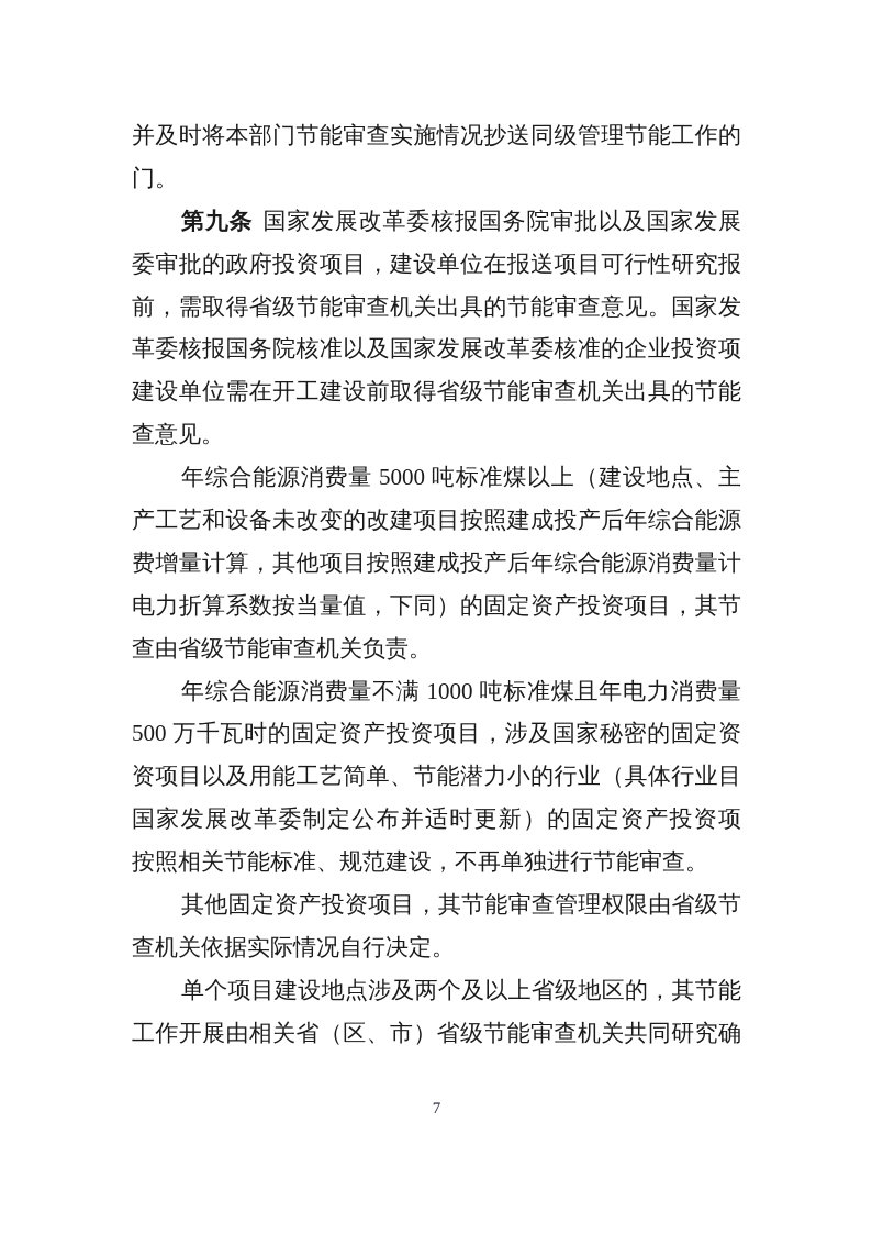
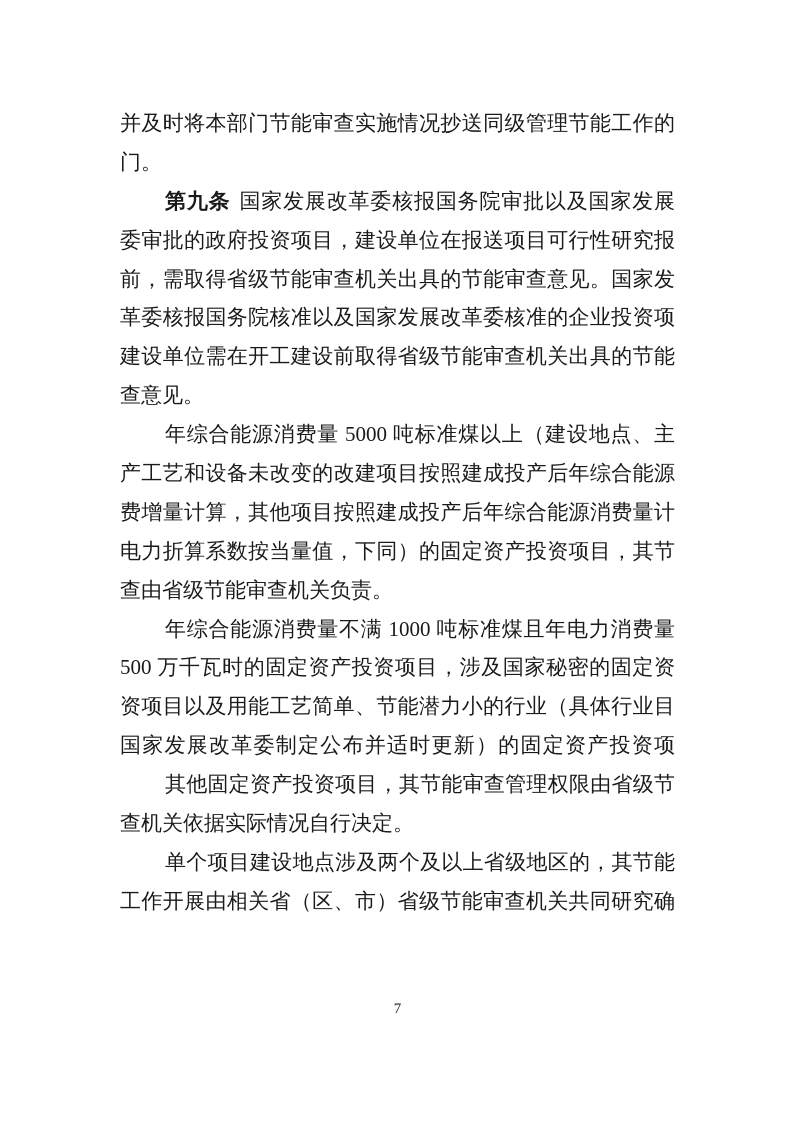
  并及时将本部门节能审查实施情况抄送同级管理节能工作的
  门。
  第九条 国家发展改革委核报国务院审批以及国家发展
  委审批的政府投资项目，建设单位在报送项目可行性研究报
  前，需取得省级节能审查机关出具的节能审查意见。国家发
  革委核报国务院核准以及国家发展改革委核准的企业投资项
  建设单位需在开工建设前取得省级节能审查机关出具的节能
  查意见。
  年综合能源消费量 5000 吨标准煤以上（建设地点、主
  产工艺和设备未改变的改建项目按照建成投产后年综合能源
  费增量计算，其他项目按照建成投产后年综合能源消费量计
  电力折算系数按当量值，下同）的固定资产投资项目，其节
  查由省级节能审查机关负责。
  年综合能源消费量不满 1000 吨标准煤且年电力消费量
  500 万千瓦时的固定资产投资项目，涉及国家秘密的固定资
  资项目以及用能工艺简单、节能潜力小的行业（具体行业目
  国家发展改革委制定公布并适时更新）的固定资产投资项
- 按照相关节能标准、规范建设，不再单独进行节能审查。
  其他固定资产投资项目，其节能审查管理权限由省级节
  查机关依据实际情况自行决定。
  单个项目建设地点涉及两个及以上省级地区的，其节能
  工作开展由相关省（区、市）省级节能审查机关共同研究确
  7
